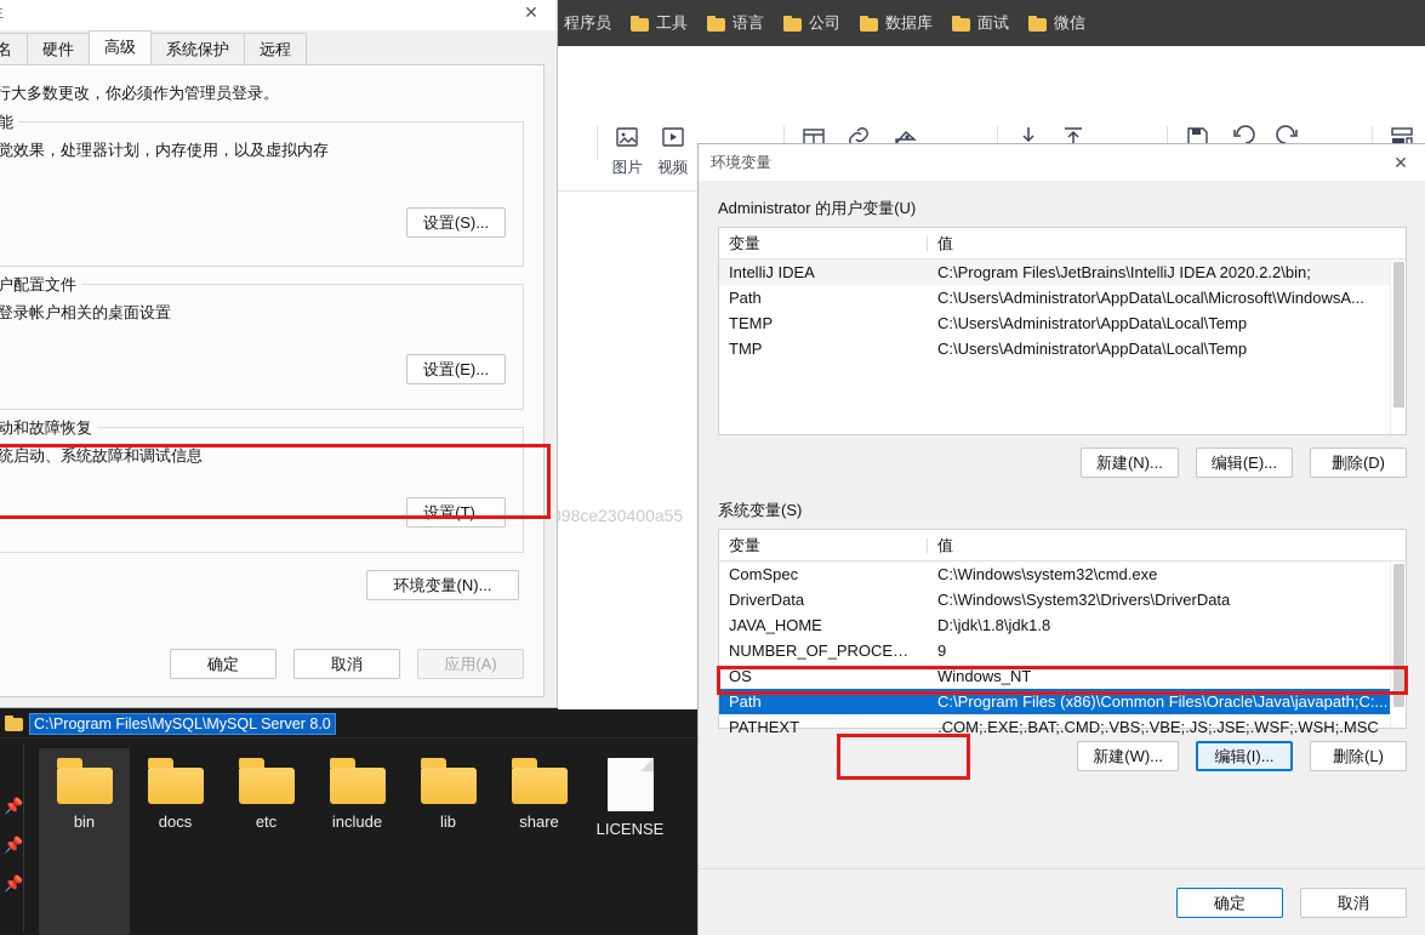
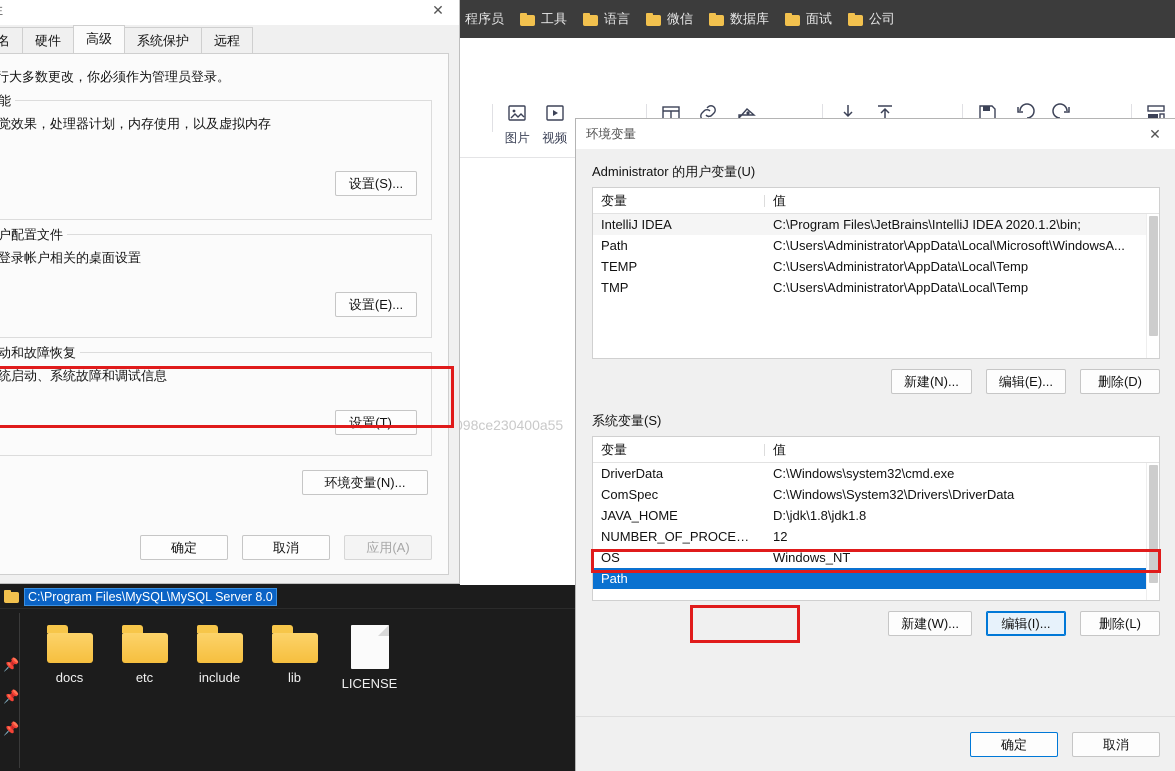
  图片
  视频
  程序员
  工具
  语言
- 公司
+ 微信
  数据库
  面试
- 微信
+ 公司
  98ce230400a55
  C:\Program Files\MySQL\MySQL Server 8.0
  📌
  📌
  📌
- bin
  docs
  etc
  include
  lib
- share
  LICENSE
  ✕
  硬件
  高级
  系统保护
  远程
  行大多数更改，你必须作为管理员登录。
  觉效果，处理器计划，内存使用，以及虚拟内存
  设置(S)...
  户配置文件
  登录帐户相关的桌面设置
  设置(E)...
  动和故障恢复
  统启动、系统故障和调试信息
  设置(T)...
  环境变量(N)...
  确定
  取消
  应用(A)
  环境变量
  ✕
  Administrator 的用户变量(U)
  变量
  值
  IntelliJ IDEA
- C:\Program Files\JetBrains\IntelliJ IDEA 2020.2.2\bin;
+ C:\Program Files\JetBrains\IntelliJ IDEA 2020.1.2\bin;
  Path
  C:\Users\Administrator\AppData\Local\Microsoft\WindowsA...
  TEMP
  C:\Users\Administrator\AppData\Local\Temp
  TMP
  C:\Users\Administrator\AppData\Local\Temp
  新建(N)...
  编辑(E)...
  删除(D)
  系统变量(S)
  变量
  值
- ComSpec
+ DriverData
  C:\Windows\system32\cmd.exe
- DriverData
+ ComSpec
  C:\Windows\System32\Drivers\DriverData
  JAVA_HOME
  D:\jdk\1.8\jdk1.8
  NUMBER_OF_PROCESSO
- 9
+ 12
  OS
  Windows_NT
  Path
- C:\Program Files (x86)\Common Files\Oracle\Java\javapath;C:...
- PATHEXT
- .COM;.EXE;.BAT;.CMD;.VBS;.VBE;.JS;.JSE;.WSF;.WSH;.MSC
  新建(W)...
  编辑(I)...
  删除(L)
  确定
  取消
